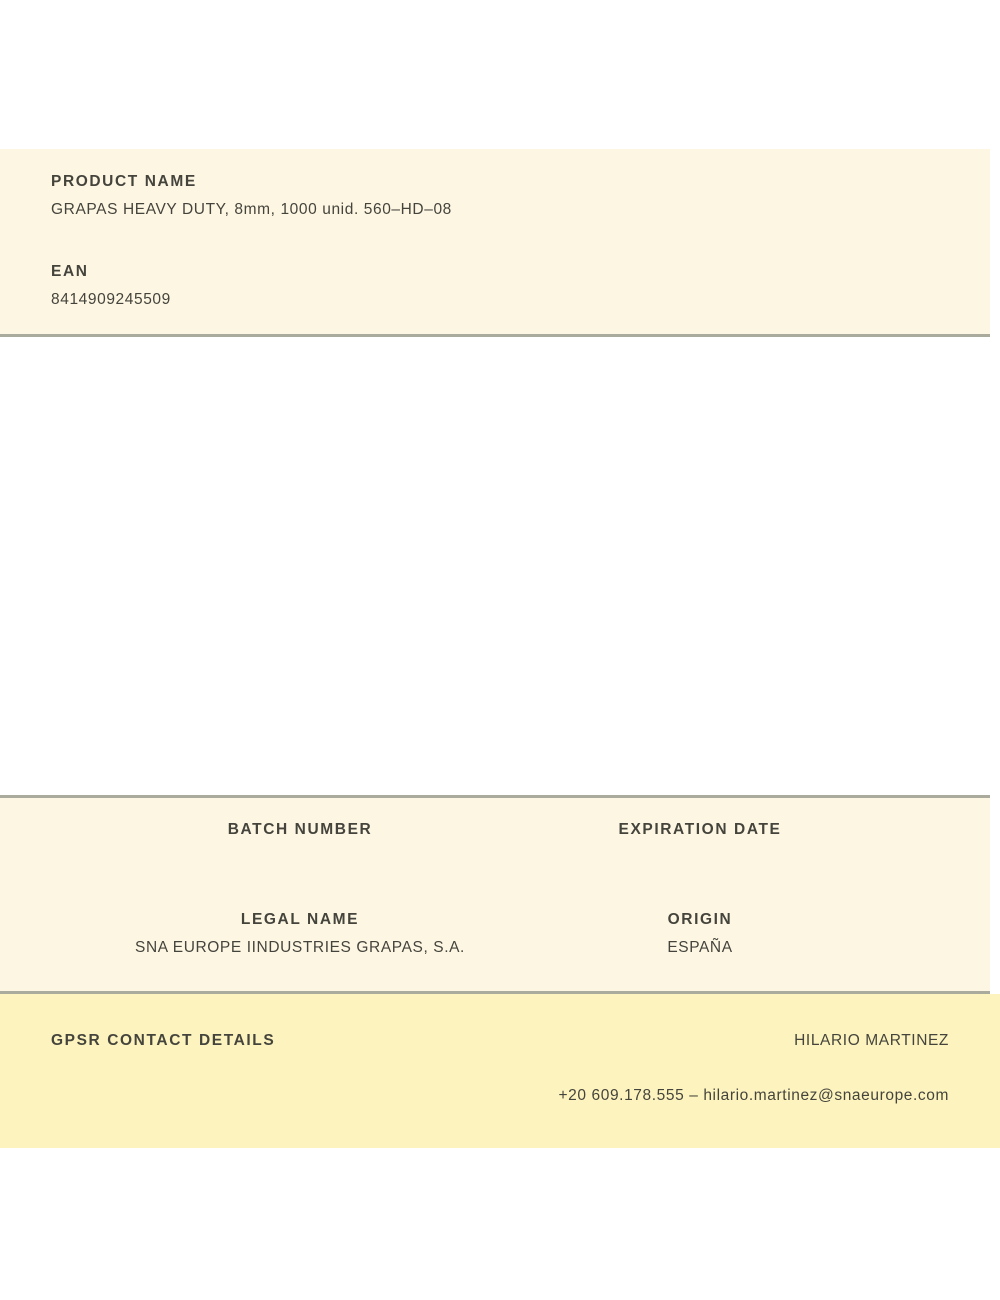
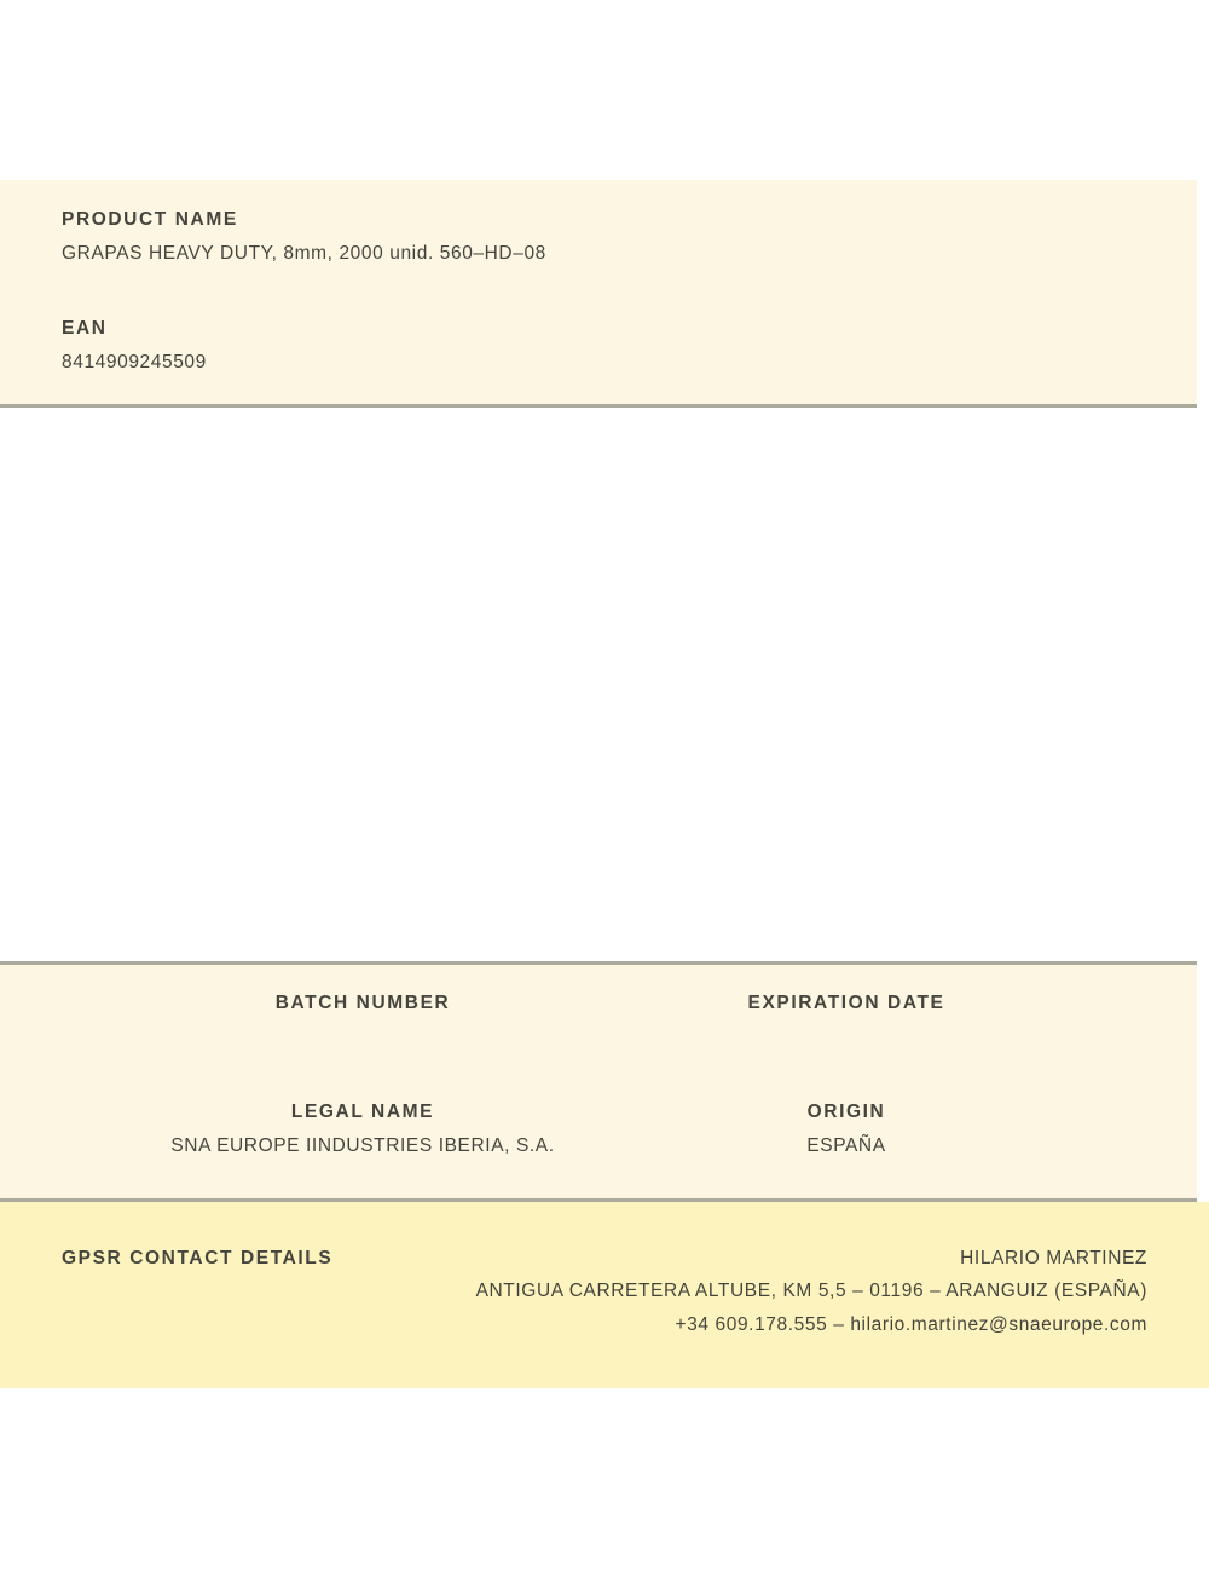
  PRODUCT NAME
- GRAPAS HEAVY DUTY, 8mm, 1000 unid. 560–HD–08
+ GRAPAS HEAVY DUTY, 8mm, 2000 unid. 560–HD–08
  EAN
  8414909245509
  BATCH NUMBER
  EXPIRATION DATE
  LEGAL NAME
- SNA EUROPE IINDUSTRIES GRAPAS, S.A.
+ SNA EUROPE IINDUSTRIES IBERIA, S.A.
  ORIGIN
  ESPAÑA
  GPSR CONTACT DETAILS
  HILARIO MARTINEZ
+ ANTIGUA CARRETERA ALTUBE, KM 5,5 – 01196 – ARANGUIZ (ESPAÑA)
- +20 609.178.555 – hilario.martinez@snaeurope.com
+ +34 609.178.555 – hilario.martinez@snaeurope.com
